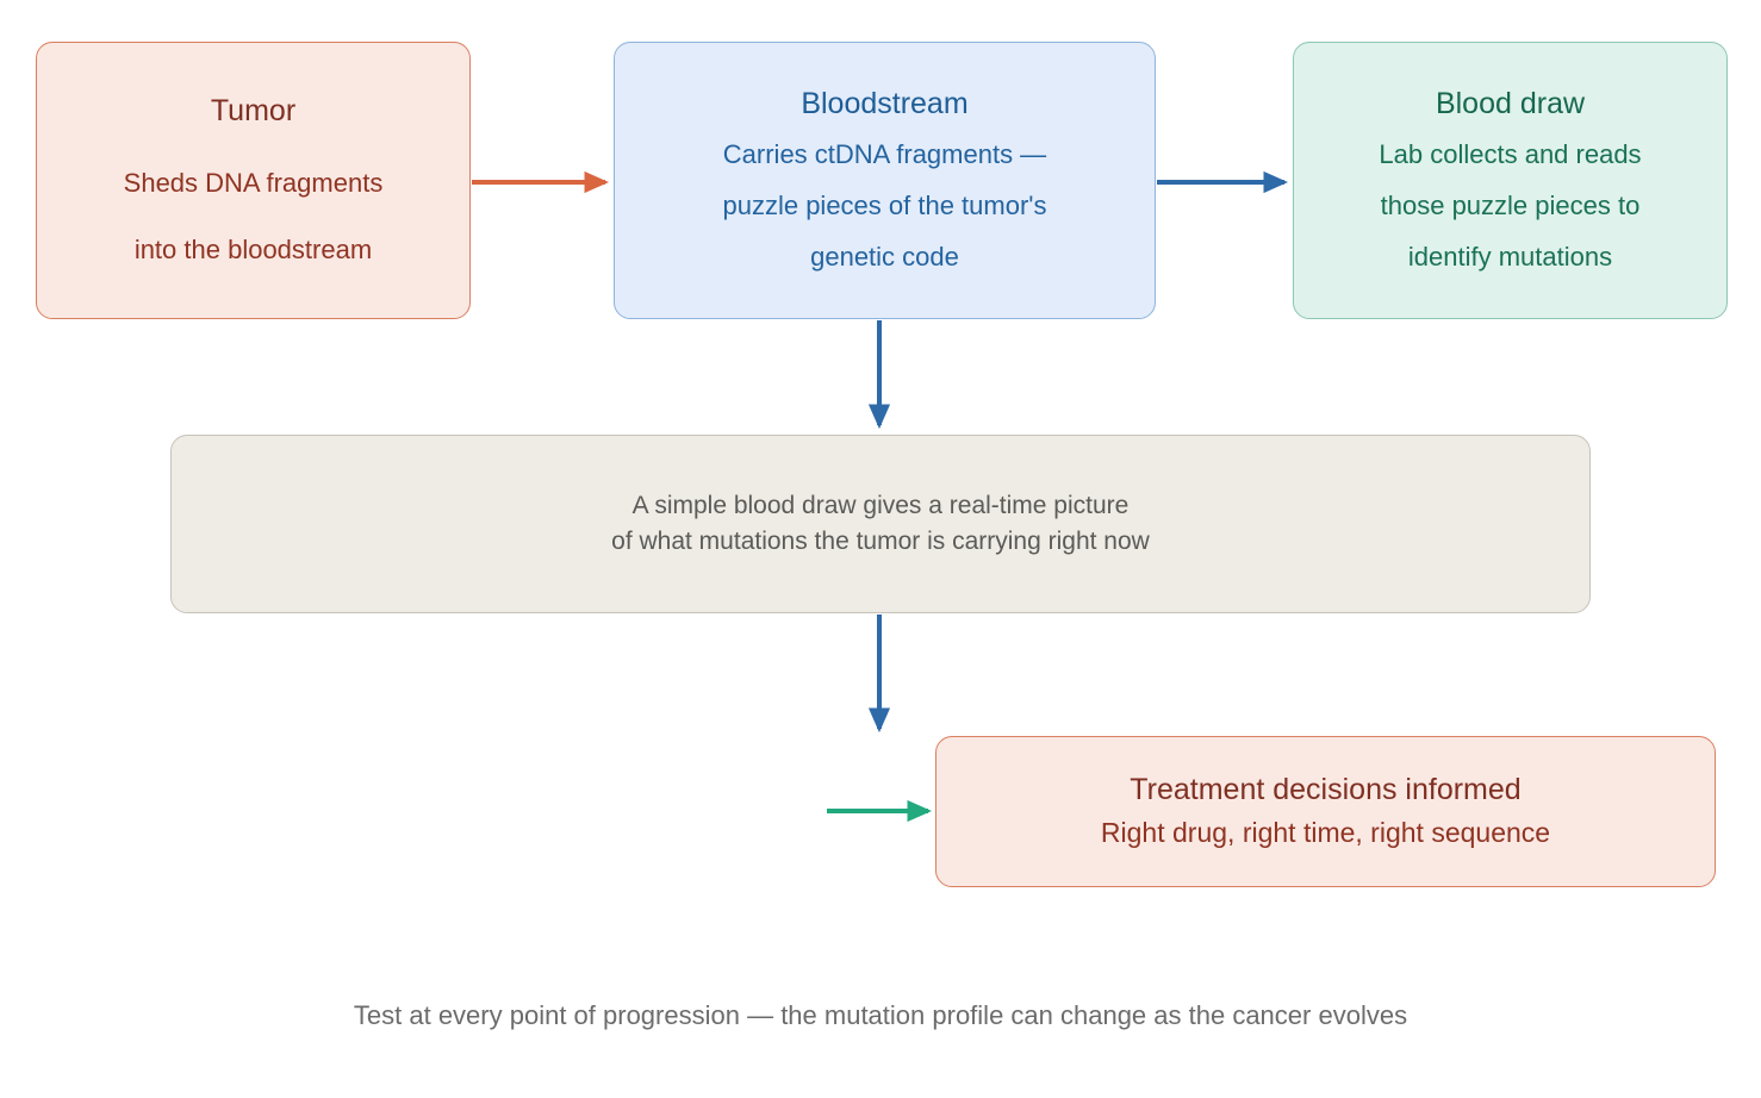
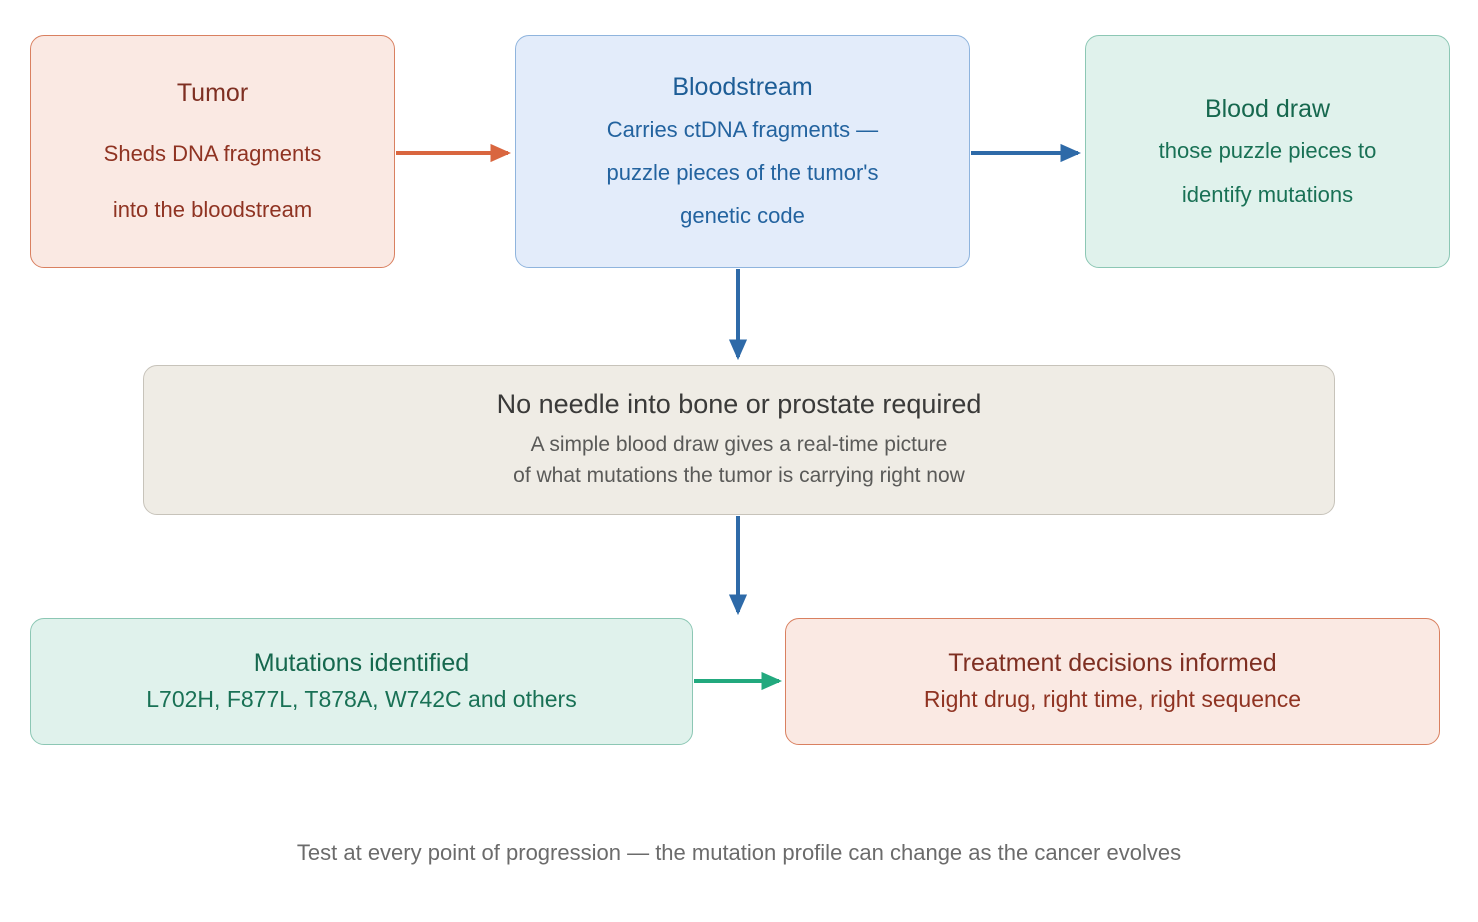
  Tumor
  Sheds DNA fragments
  into the bloodstream
  Bloodstream
  Carries ctDNA fragments —
  puzzle pieces of the tumor's
  genetic code
  Blood draw
- Lab collects and reads
  those puzzle pieces to
  identify mutations
+ No needle into bone or prostate required
  A simple blood draw gives a real-time picture
  of what mutations the tumor is carrying right now
+ Mutations identified
+ L702H, F877L, T878A, W742C and others
  Treatment decisions informed
  Right drug, right time, right sequence
  Test at every point of progression — the mutation profile can change as the cancer evolves
